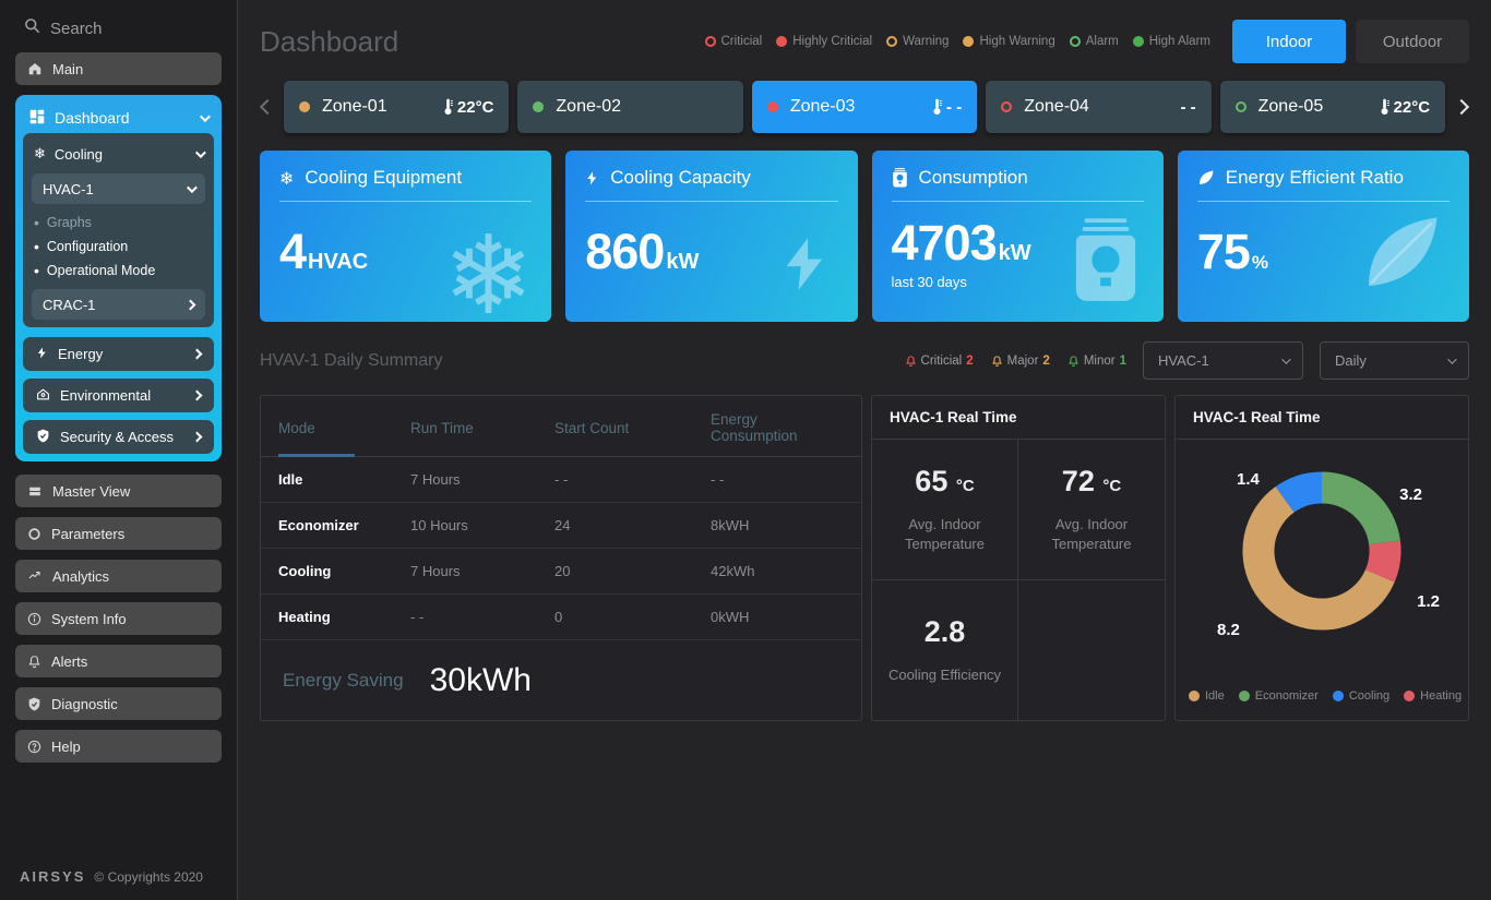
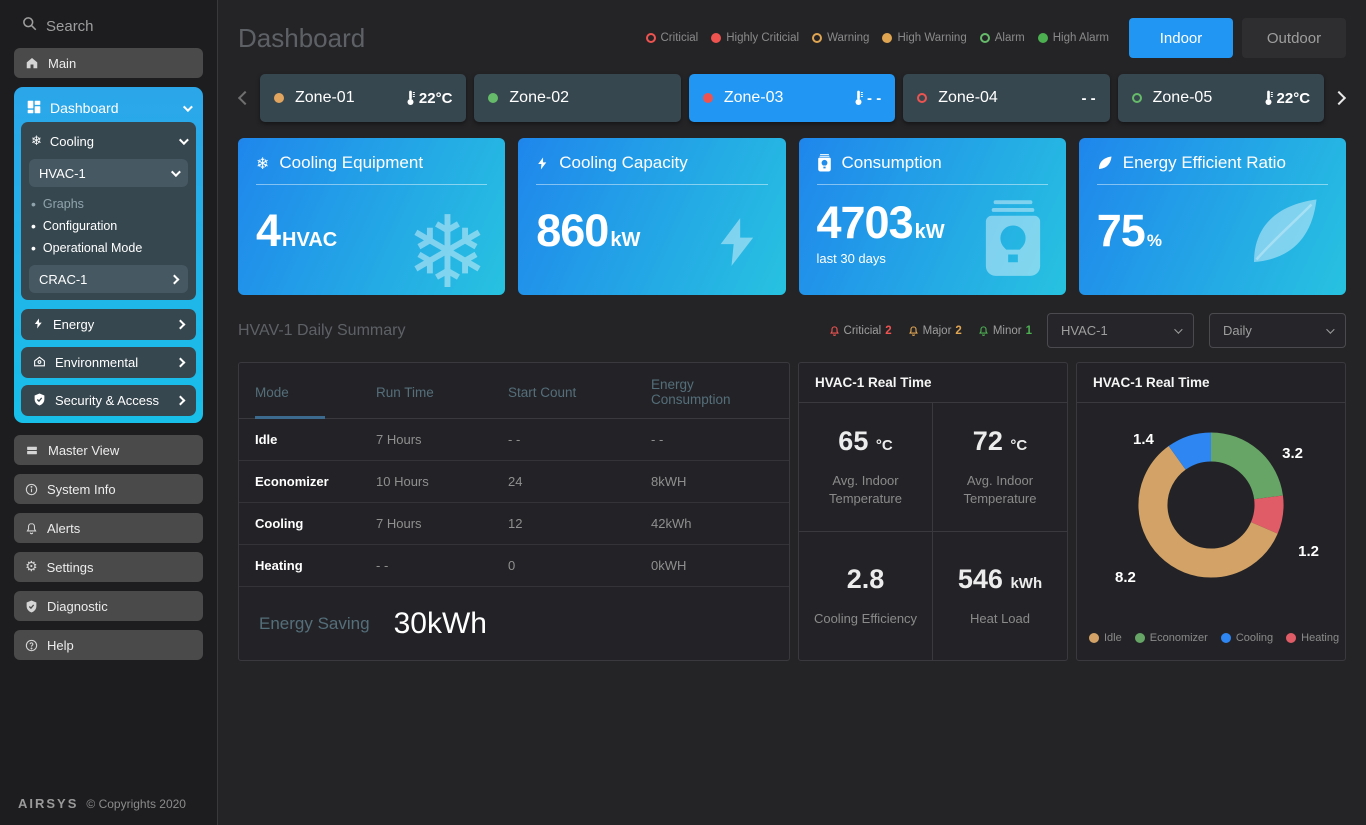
  Search
  Main
  Dashboard
  ❄
  Cooling
  HVAC-1
  •
  Graphs
  •
  Configuration
  •
  Operational Mode
  CRAC-1
  Energy
  Environmental
  Security & Access
  Master View
- Parameters
- Analytics
  System Info
  Alerts
+ ⚙
+ Settings
  Diagnostic
  Help
  AIRSYS
  © Copyrights 2020
  Dashboard
  Criticial
  Highly Criticial
  Warning
  High Warning
  Alarm
  High Alarm
  Indoor
  Outdoor
  Zone-01
  22°C
  Zone-02
  Zone-03
  - -
  Zone-04
  - -
  Zone-05
  22°C
  ❄
  Cooling Equipment
  4
  HVAC
  ❄
  Cooling Capacity
  860
  kW
  Consumption
  4703
  kW
  last 30 days
  Energy Efficient Ratio
  75
  %
  HVAV-1 Daily Summary
  Criticial
  2
  Major
  2
  Minor
  1
  HVAC-1
  Daily
  Mode	Run Time	Start Count	Energy Consumption
  Idle	7 Hours	- -	- -
  Economizer	10 Hours	24	8kWH
- Cooling	7 Hours	20	42kWh
+ Cooling	7 Hours	12	42kWh
  Heating	- -	0	0kWH
  Energy Saving
  30kWh
  HVAC-1 Real Time
  65 °C
  Avg. Indoor Temperature
  72 °C
  Avg. Indoor Temperature
  2.8
  Cooling Efficiency
+ 546 kWh
+ Heat Load
  HVAC-1 Real Time
  1.4
  3.2
  1.2
  8.2
  Idle
  Economizer
  Cooling
  Heating
